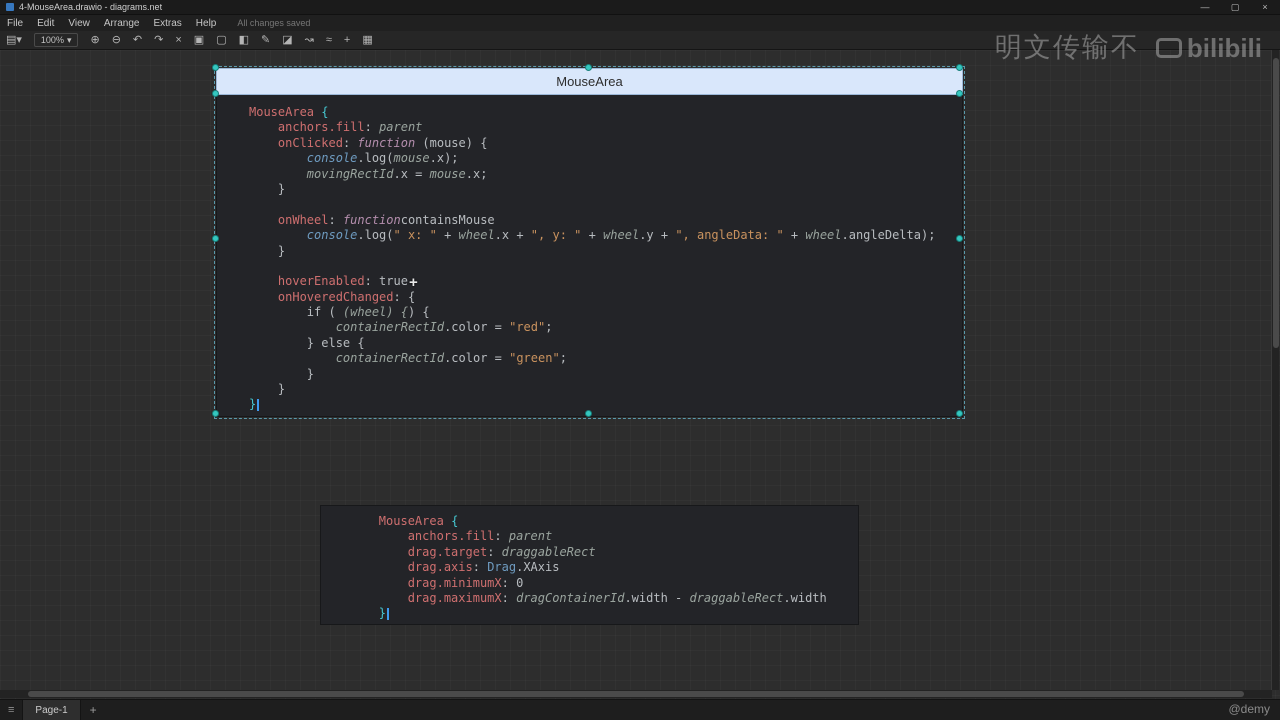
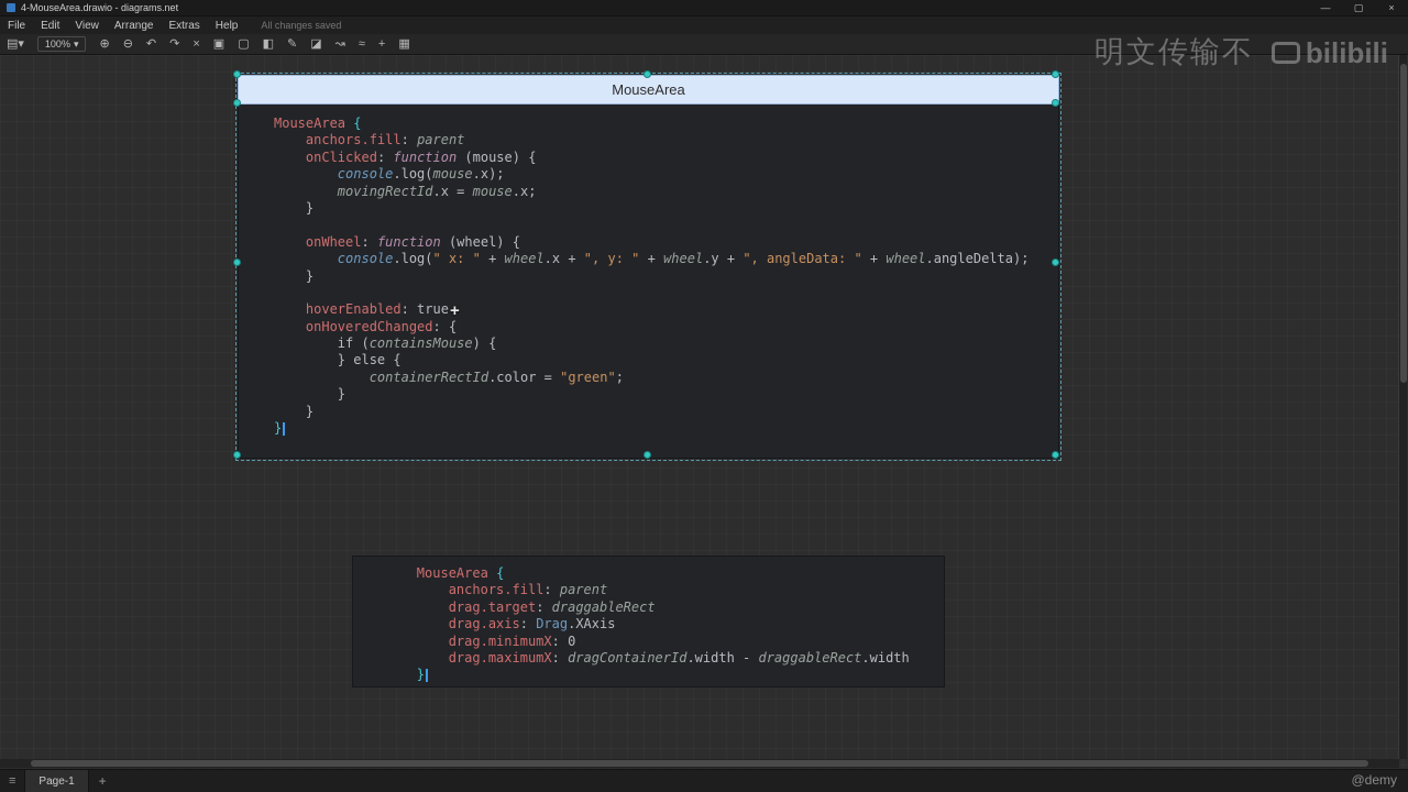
  4-MouseArea.drawio - diagrams.net
  —
  ▢
  ×
  File
  Edit
  View
  Arrange
  Extras
  Help
  All changes saved
  ▤▾
  100%
  ▾
  ⊕
  ⊖
  ↶
  ↷
  ×
  ▣
  ▢
  ◧
  ✎
  ◪
  ↝
  ≈
  +
  ▦
  MouseArea
  MouseArea {
  anchors.fill: parent
  onClicked: function (mouse) {
  console.log(mouse.x);
  movingRectId.x = mouse.x;
  }
- onWheel: functioncontainsMouse
+ onWheel: function (wheel) {
  console.log(" x: " + wheel.x + ", y: " + wheel.y + ", angleData: " + wheel.angleDelta);
  }
  hoverEnabled: true
  onHoveredChanged: {
- if ( (wheel) {) {
+ if (containsMouse) {
- containerRectId.color = "red";
  } else {
  containerRectId.color = "green";
  }
  }
  }
  MouseArea {
  anchors.fill: parent
  drag.target: draggableRect
  drag.axis: Drag.XAxis
  drag.minimumX: 0
  drag.maximumX: dragContainerId.width - draggableRect.width
  }
  +
  明文传输不
  bilibili
  ≡
  Page-1
  +
  @demy
